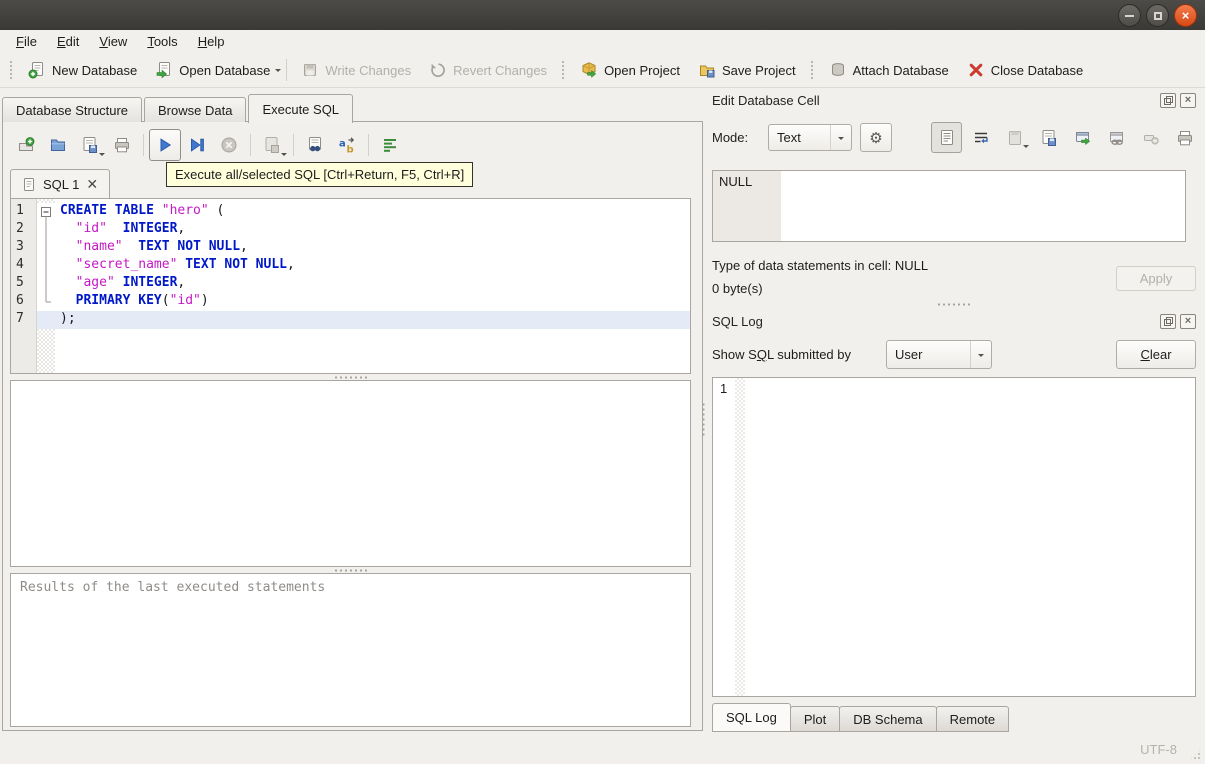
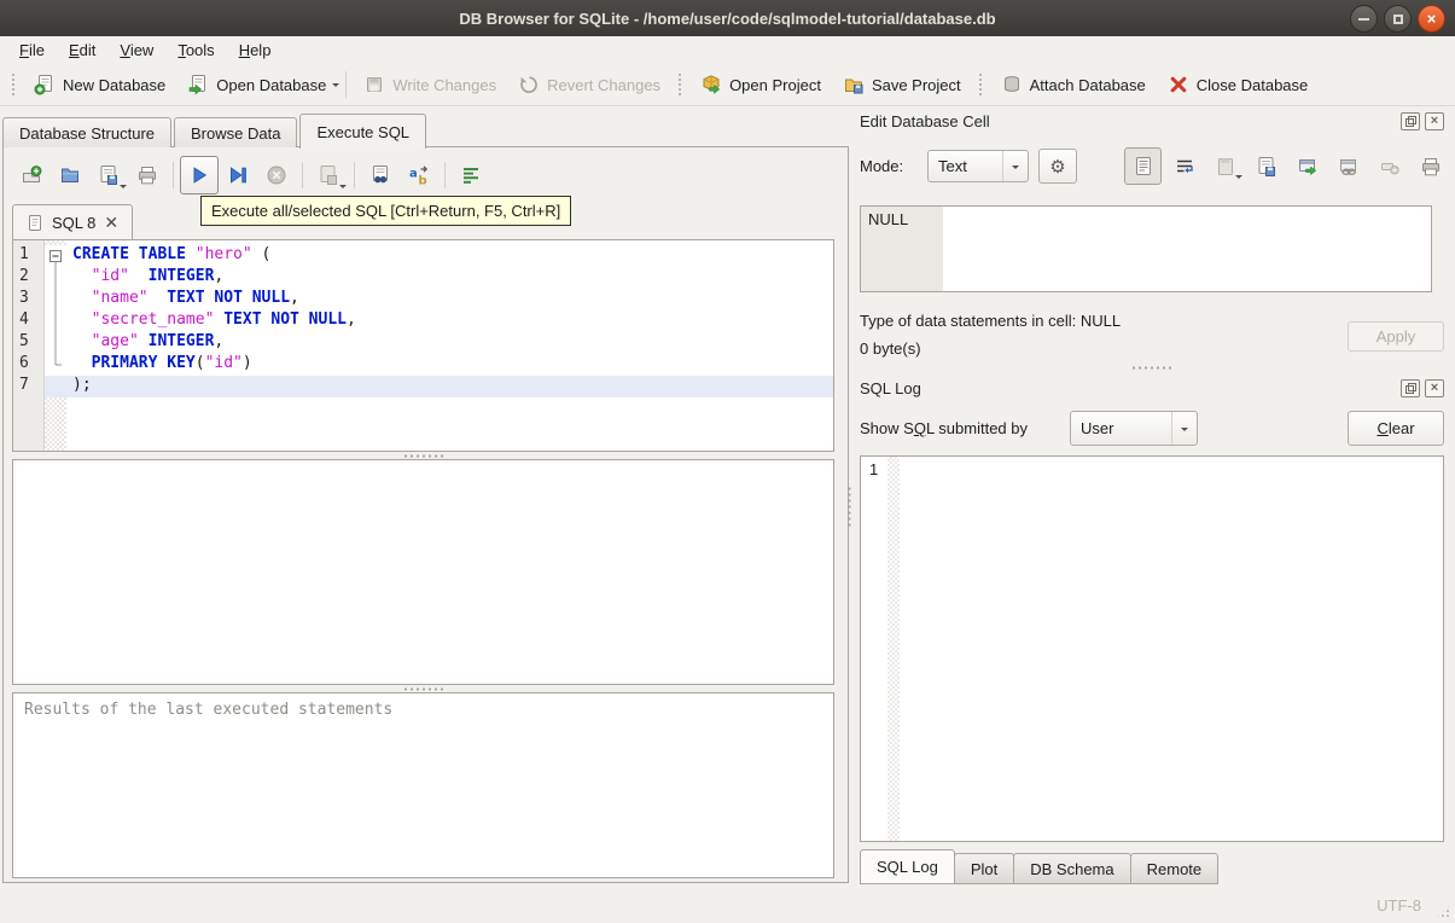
+ DB Browser for SQLite - /home/user/code/sqlmodel-tutorial/database.db
  ×
  File
  Edit
  View
  Tools
  Help
  New Database
  Open Database
  Write Changes
  Revert Changes
  Open Project
  Save Project
  Attach Database
  Close Database
  Database Structure
  Browse Data
  Execute SQL
  a
  b
- SQL 1
+ SQL 8
  ✕
  1
  2
  3
  4
  5
  6
  7
  CREATE TABLE "hero" (
  "id" INTEGER,
  "name" TEXT NOT NULL,
  "secret_name" TEXT NOT NULL,
  "age" INTEGER,
  PRIMARY KEY("id")
  );
  Results of the last executed statements
  Execute all/selected SQL [Ctrl+Return, F5, Ctrl+R]
  Edit Database Cell
  ×
  Mode:
  Text
  ⚙
  NULL
  Type of data statements in cell: NULL
  0 byte(s)
  Apply
  SQL Log
  ×
  Show SQL submitted by
  User
  C
  lear
  1
  SQL Log
  Plot
  DB Schema
  Remote
  UTF-8
